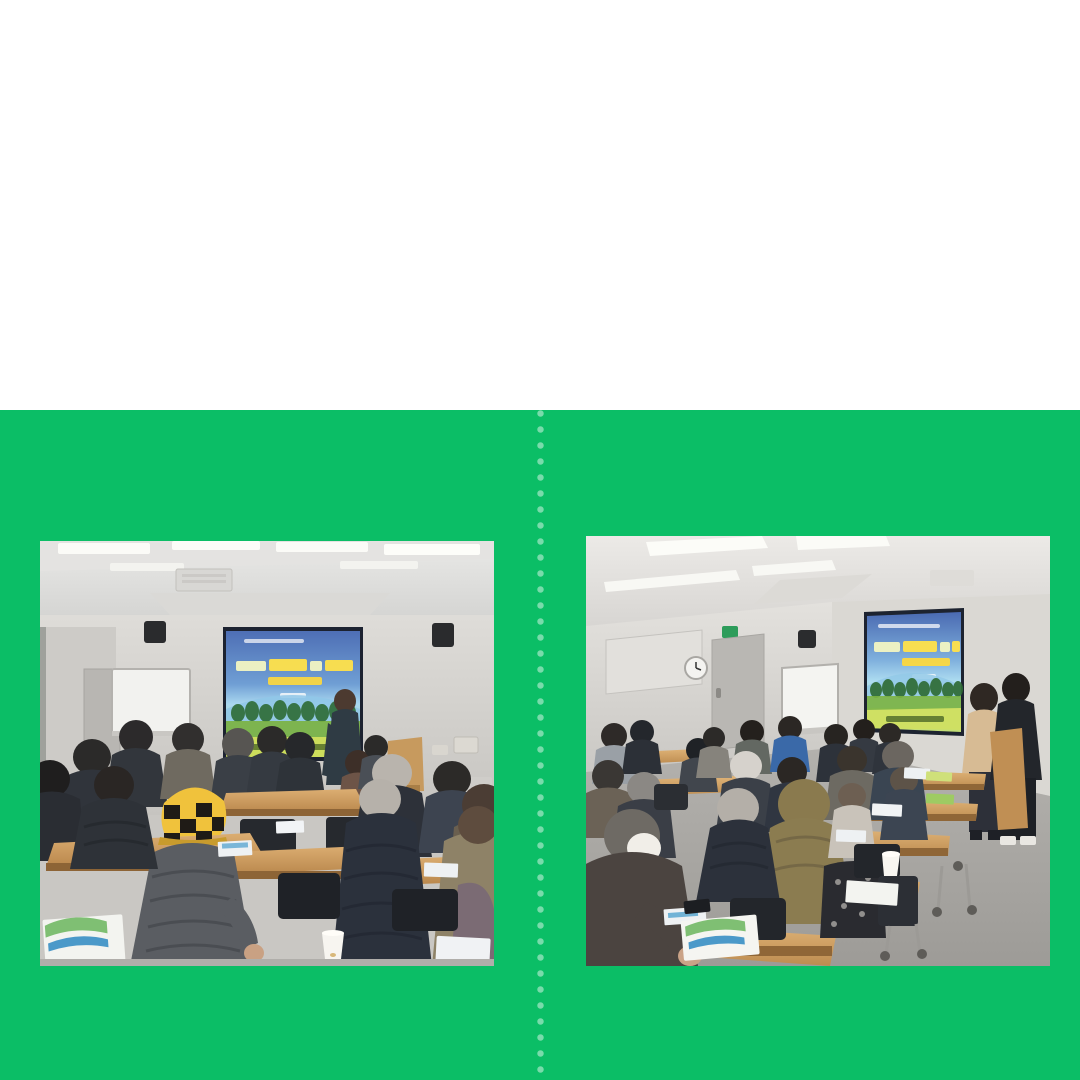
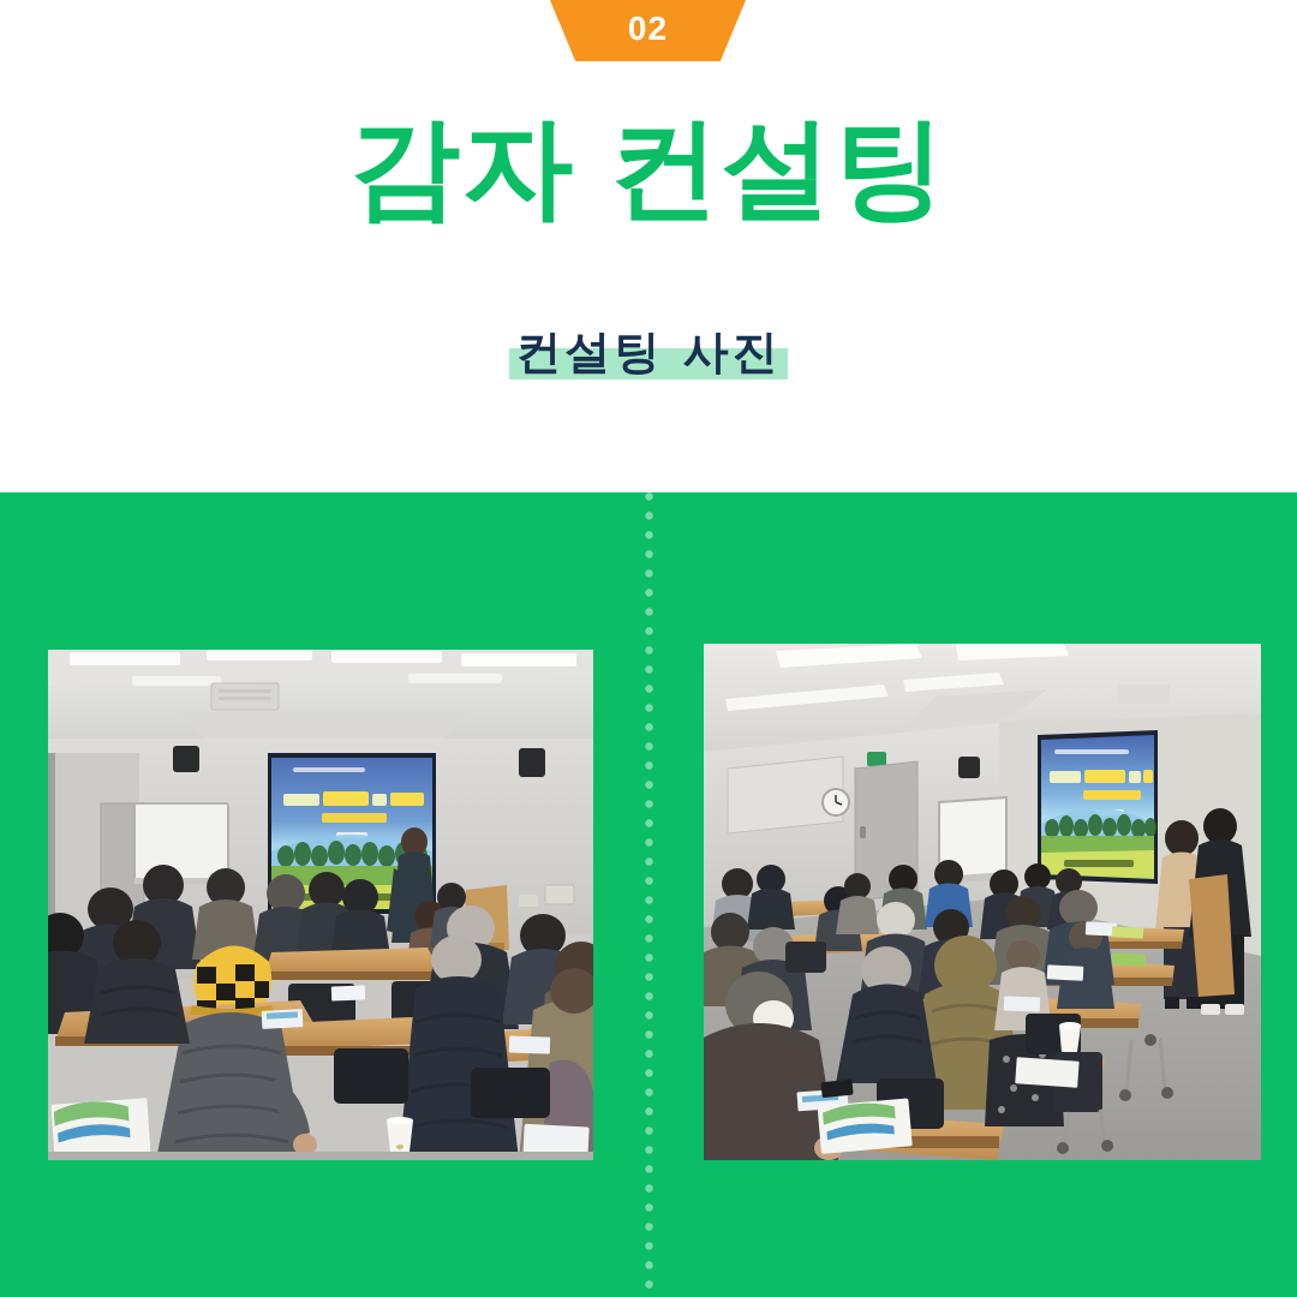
+ 02
+ 감자 컨설팅
+ 컨설팅 사진
